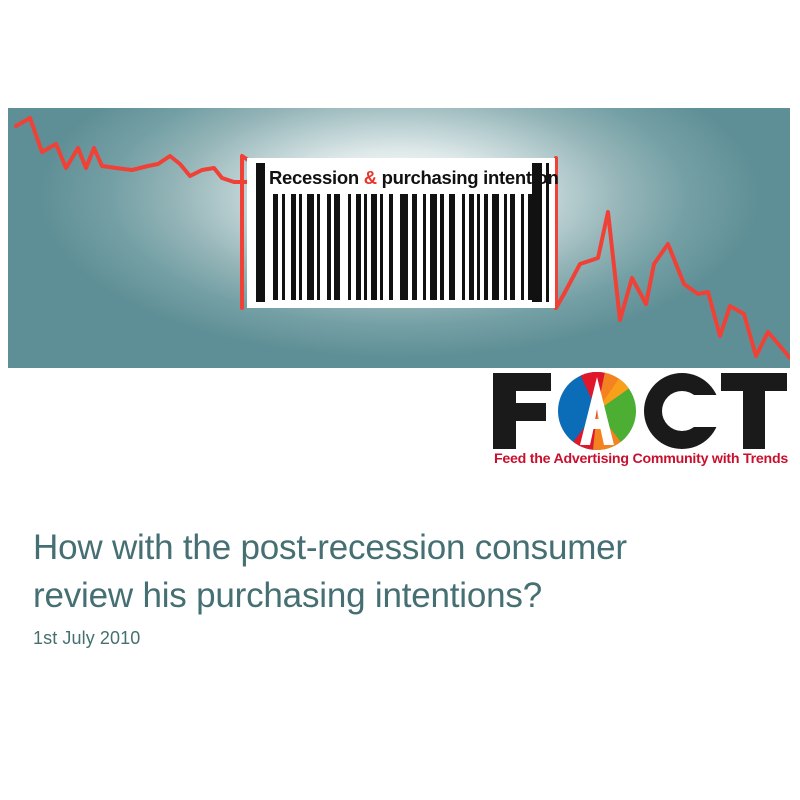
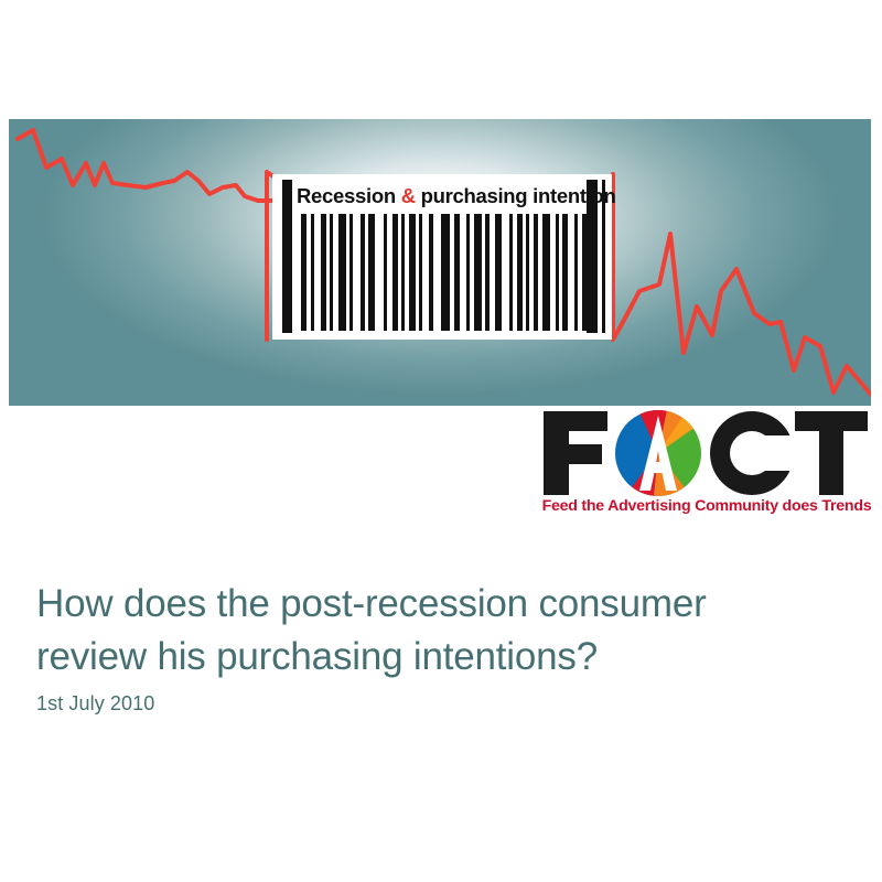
  Recession & purchasing intenton
- Feed the Advertising Community with Trends
+ Feed the Advertising Community does Trends
- How with the post-recession consumer
+ How does the post-recession consumer
  review his purchasing intentions?
  1st July 2010
